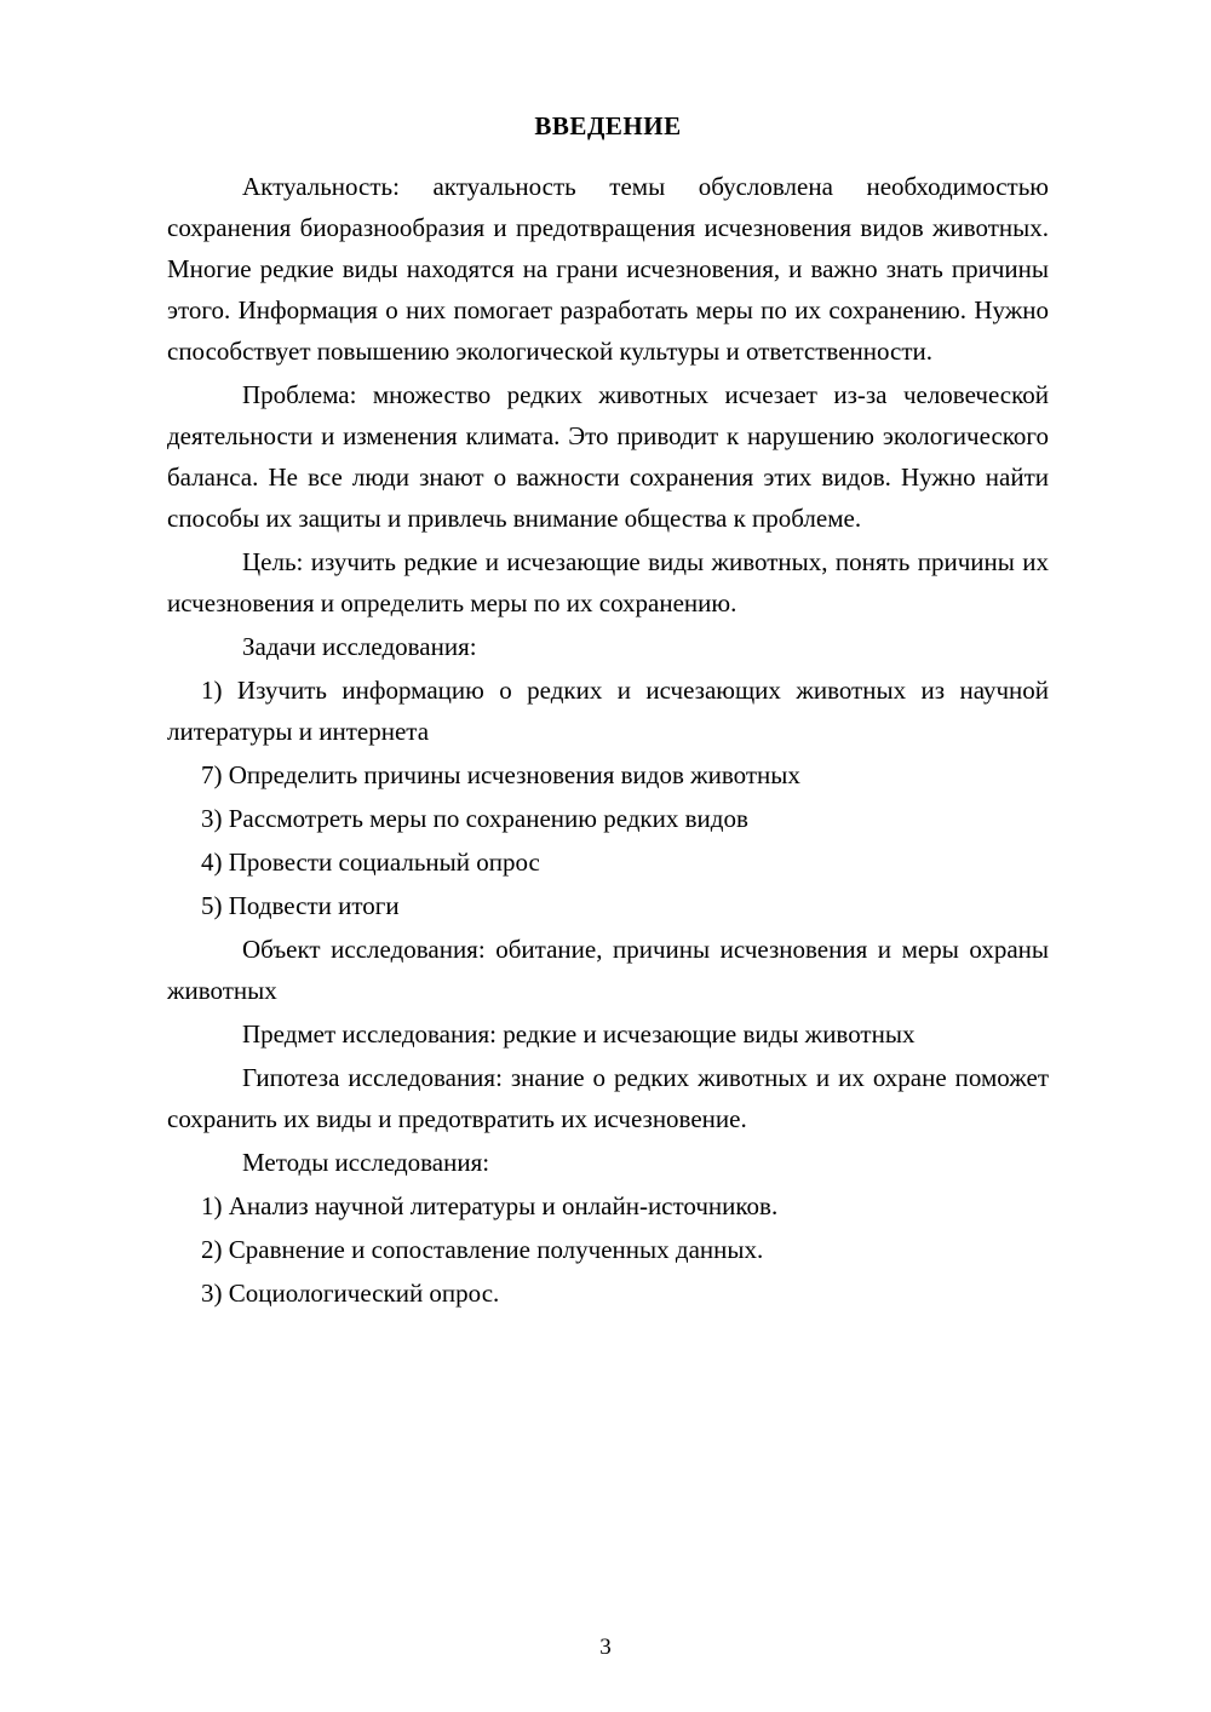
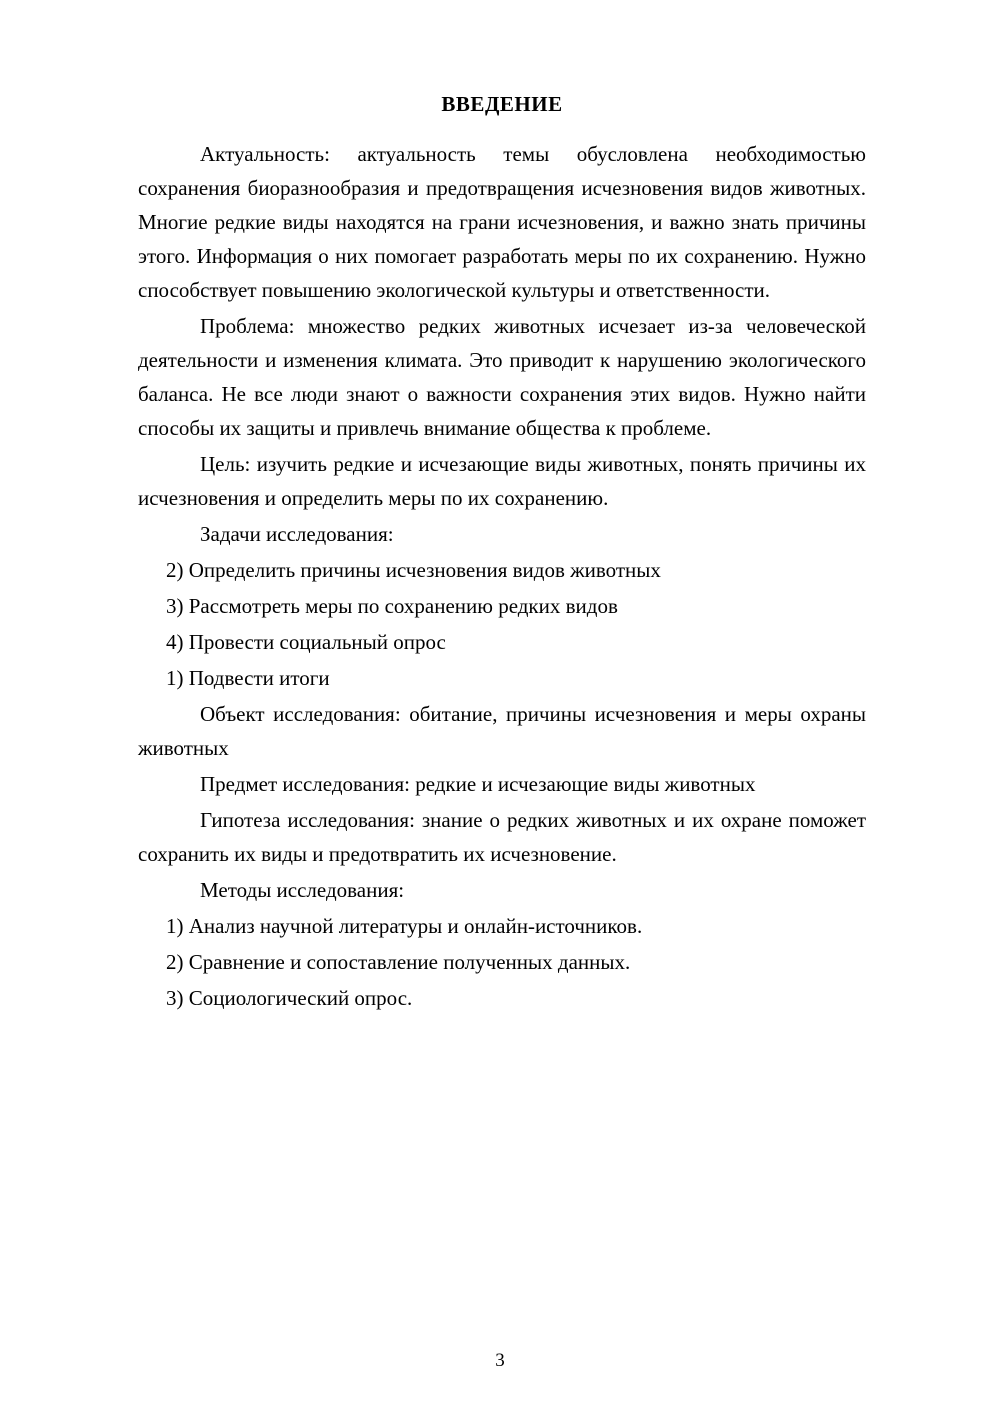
  ВВЕДЕНИЕ
  Актуальность: актуальность темы обусловлена необходимостью сохранения биоразнообразия и предотвращения исчезновения видов животных. Многие редкие виды находятся на грани исчезновения, и важно знать причины этого. Информация о них помогает разработать меры по их сохранению. Нужно способствует повышению экологической культуры и ответственности.
  Проблема: множество редких животных исчезает из-за человеческой деятельности и изменения климата. Это приводит к нарушению экологического баланса. Не все люди знают о важности сохранения этих видов. Нужно найти способы их защиты и привлечь внимание общества к проблеме.
  Цель: изучить редкие и исчезающие виды животных, понять причины их исчезновения и определить меры по их сохранению.
  Задачи исследования:
- 1) Изучить информацию о редких и исчезающих животных из научной литературы и интернета
- 7) Определить причины исчезновения видов животных
+ 2) Определить причины исчезновения видов животных
  3) Рассмотреть меры по сохранению редких видов
  4) Провести социальный опрос
- 5) Подвести итоги
+ 1) Подвести итоги
  Объект исследования: обитание, причины исчезновения и меры охраны животных
  Предмет исследования: редкие и исчезающие виды животных
  Гипотеза исследования: знание о редких животных и их охране поможет сохранить их виды и предотвратить их исчезновение.
  Методы исследования:
  1) Анализ научной литературы и онлайн-источников.
  2) Сравнение и сопоставление полученных данных.
  3) Социологический опрос.
  3
